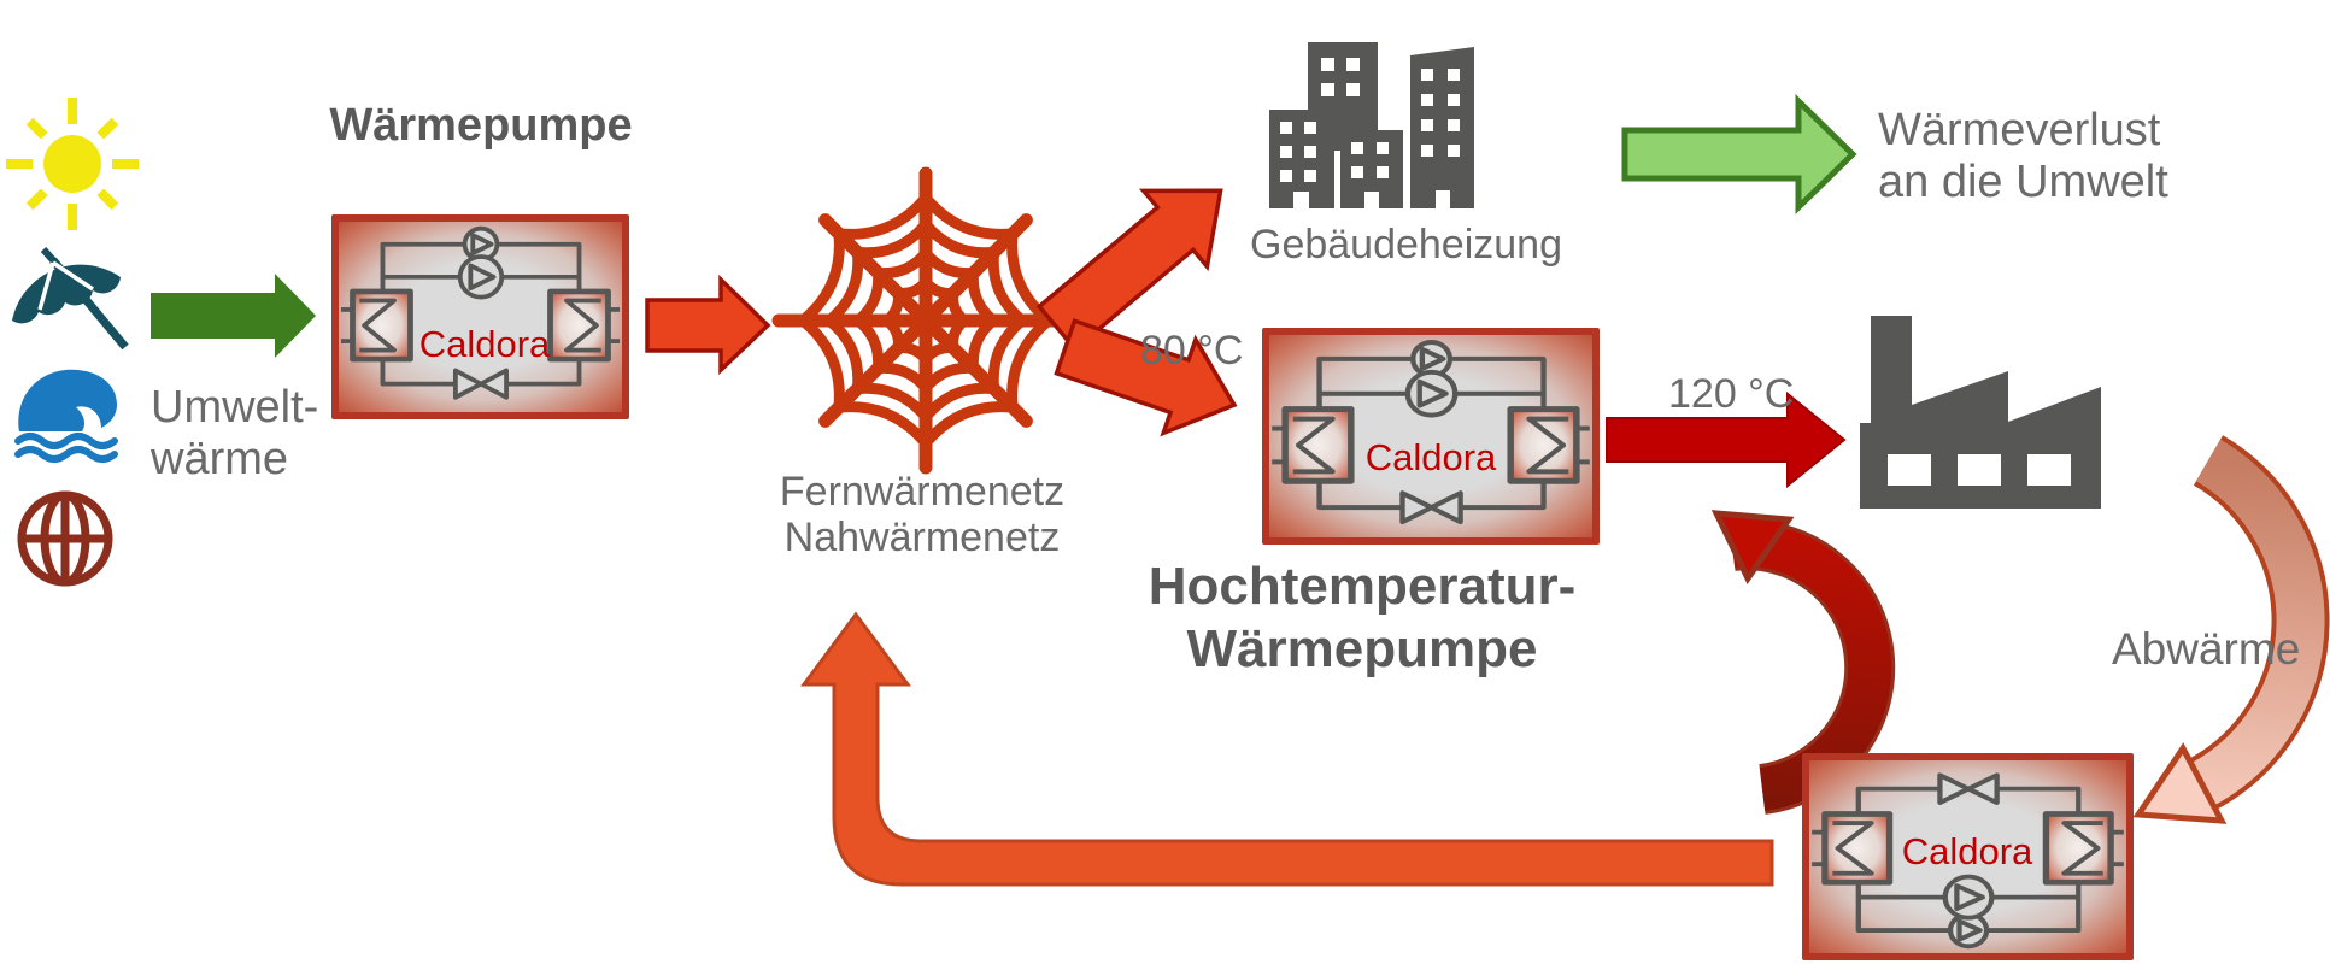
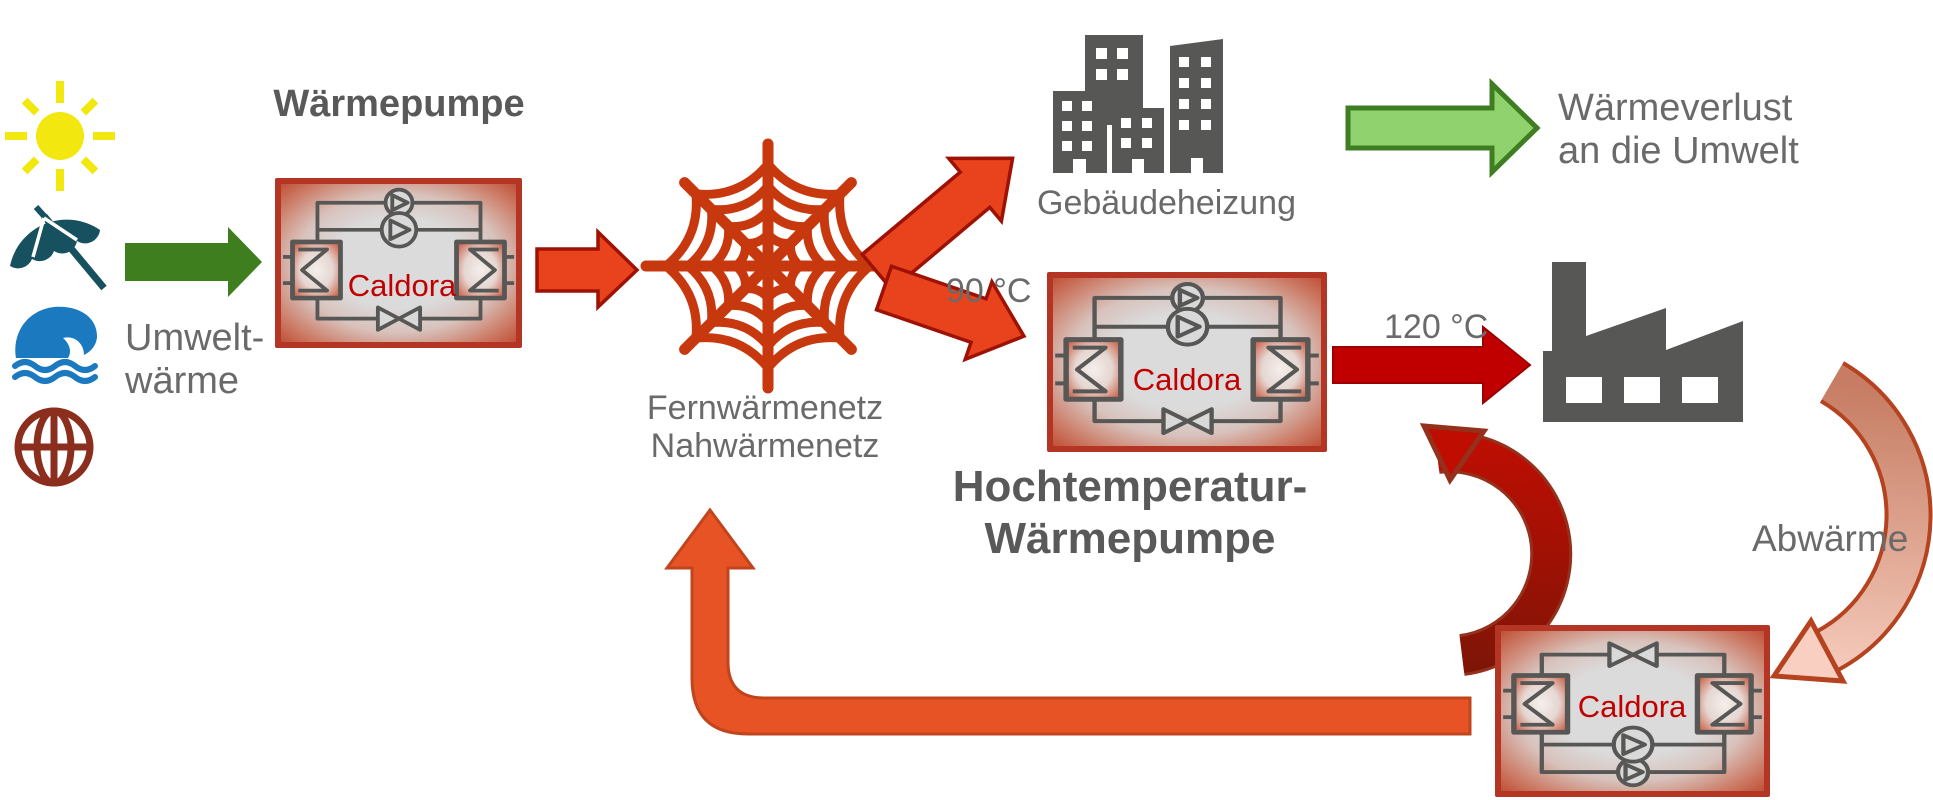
  Caldora
  Caldora
  Caldora
  Wärmepumpe
  Umwelt-
  wärme
  Fernwärmenetz
  Nahwärmenetz
  Gebäudeheizung
- 80 °C
+ 90 °C
  120 °C
  Wärmeverlust
  an die Umwelt
  Hochtemperatur-
  Wärmepumpe
  Abwärme
